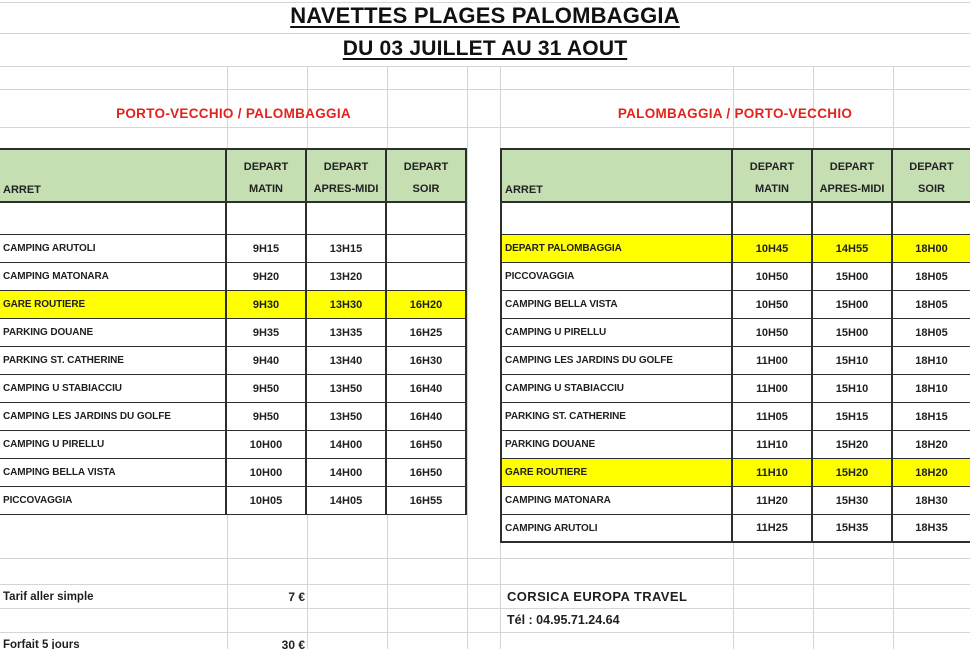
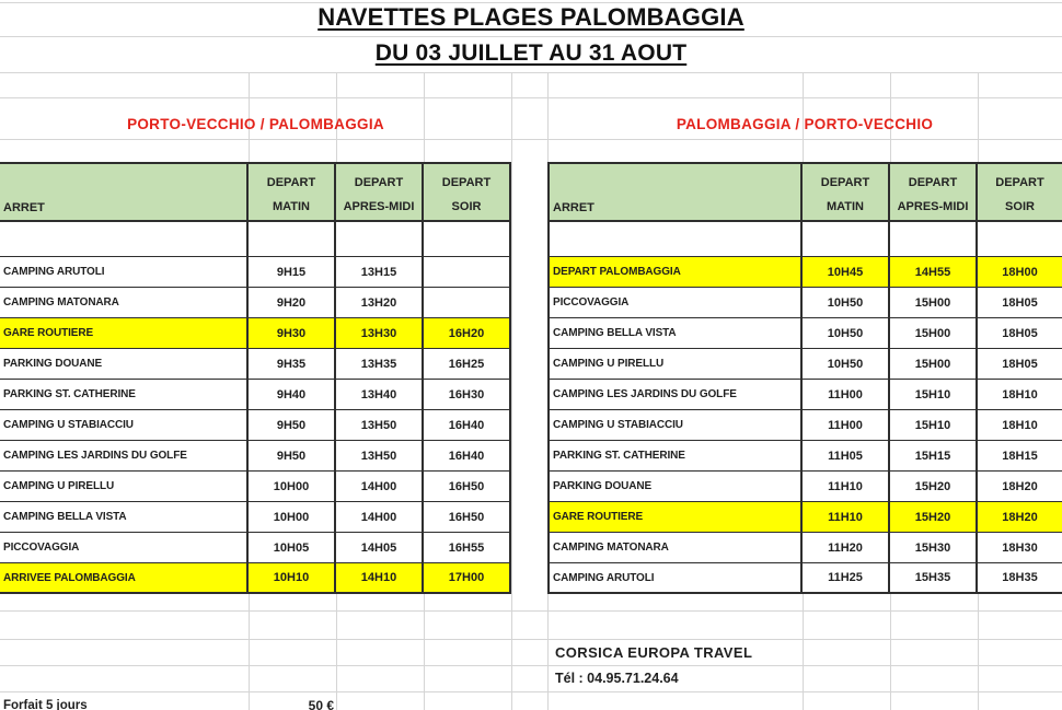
  NAVETTES PLAGES PALOMBAGGIA
  DU 03 JUILLET AU 31 AOUT
  PORTO-VECCHIO / PALOMBAGGIA
  PALOMBAGGIA / PORTO-VECCHIO
  ARRET
  DEPART
  MATIN
  DEPART
  APRES-MIDI
  DEPART
  SOIR
  CAMPING ARUTOLI
  9H15
  13H15
  CAMPING MATONARA
  9H20
  13H20
  GARE ROUTIERE
  9H30
  13H30
  16H20
  PARKING DOUANE
  9H35
  13H35
  16H25
  PARKING ST. CATHERINE
  9H40
  13H40
  16H30
  CAMPING U STABIACCIU
  9H50
  13H50
  16H40
  CAMPING LES JARDINS DU GOLFE
  9H50
  13H50
  16H40
  CAMPING U PIRELLU
  10H00
  14H00
  16H50
  CAMPING BELLA VISTA
  10H00
  14H00
  16H50
  PICCOVAGGIA
  10H05
  14H05
  16H55
+ ARRIVEE PALOMBAGGIA
+ 10H10
+ 14H10
+ 17H00
  ARRET
  DEPART
  MATIN
  DEPART
  APRES-MIDI
  DEPART
  SOIR
  DEPART PALOMBAGGIA
  10H45
  14H55
  18H00
  PICCOVAGGIA
  10H50
  15H00
  18H05
  CAMPING BELLA VISTA
  10H50
  15H00
  18H05
  CAMPING U PIRELLU
  10H50
  15H00
  18H05
  CAMPING LES JARDINS DU GOLFE
  11H00
  15H10
  18H10
  CAMPING U STABIACCIU
  11H00
  15H10
  18H10
  PARKING ST. CATHERINE
  11H05
  15H15
  18H15
  PARKING DOUANE
  11H10
  15H20
  18H20
  GARE ROUTIERE
  11H10
  15H20
  18H20
  CAMPING MATONARA
  11H20
  15H30
  18H30
  CAMPING ARUTOLI
  11H25
  15H35
  18H35
- Tarif aller simple
- 7 €
  Forfait 5 jours
- 30 €
+ 50 €
  CORSICA EUROPA TRAVEL
  Tél : 04.95.71.24.64
